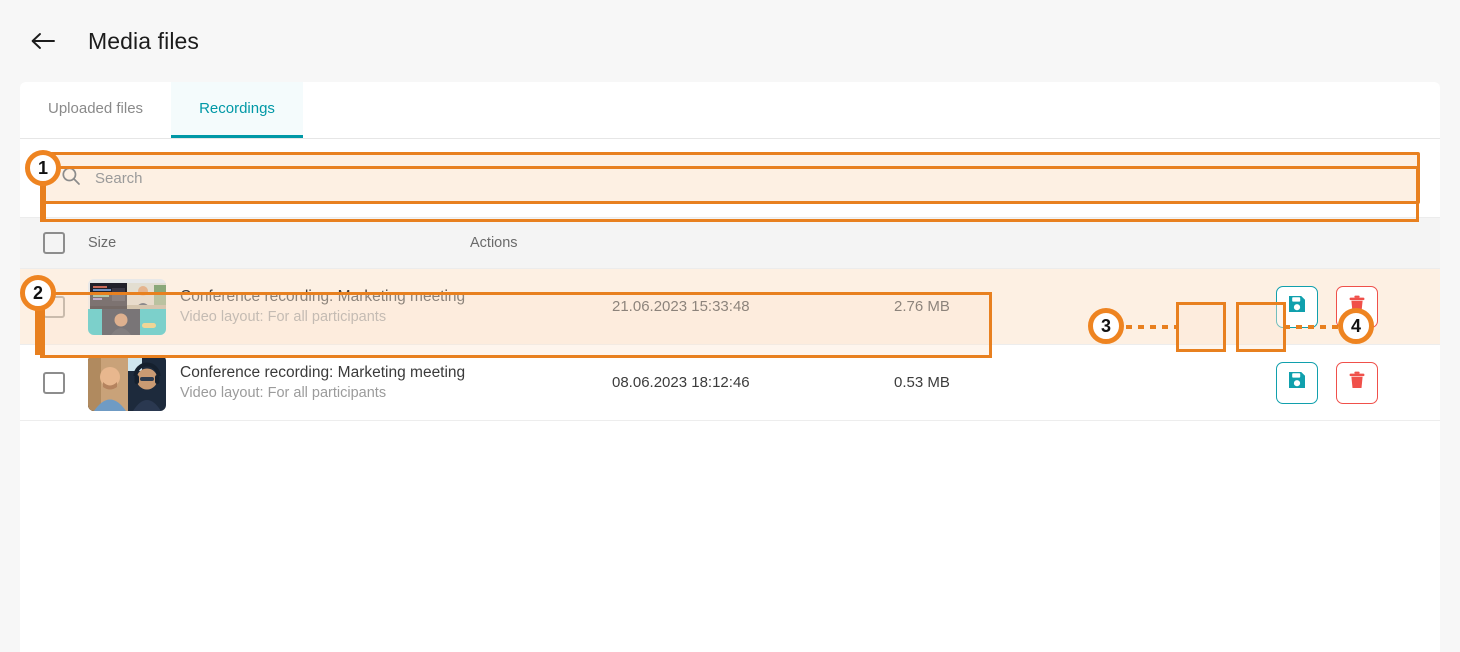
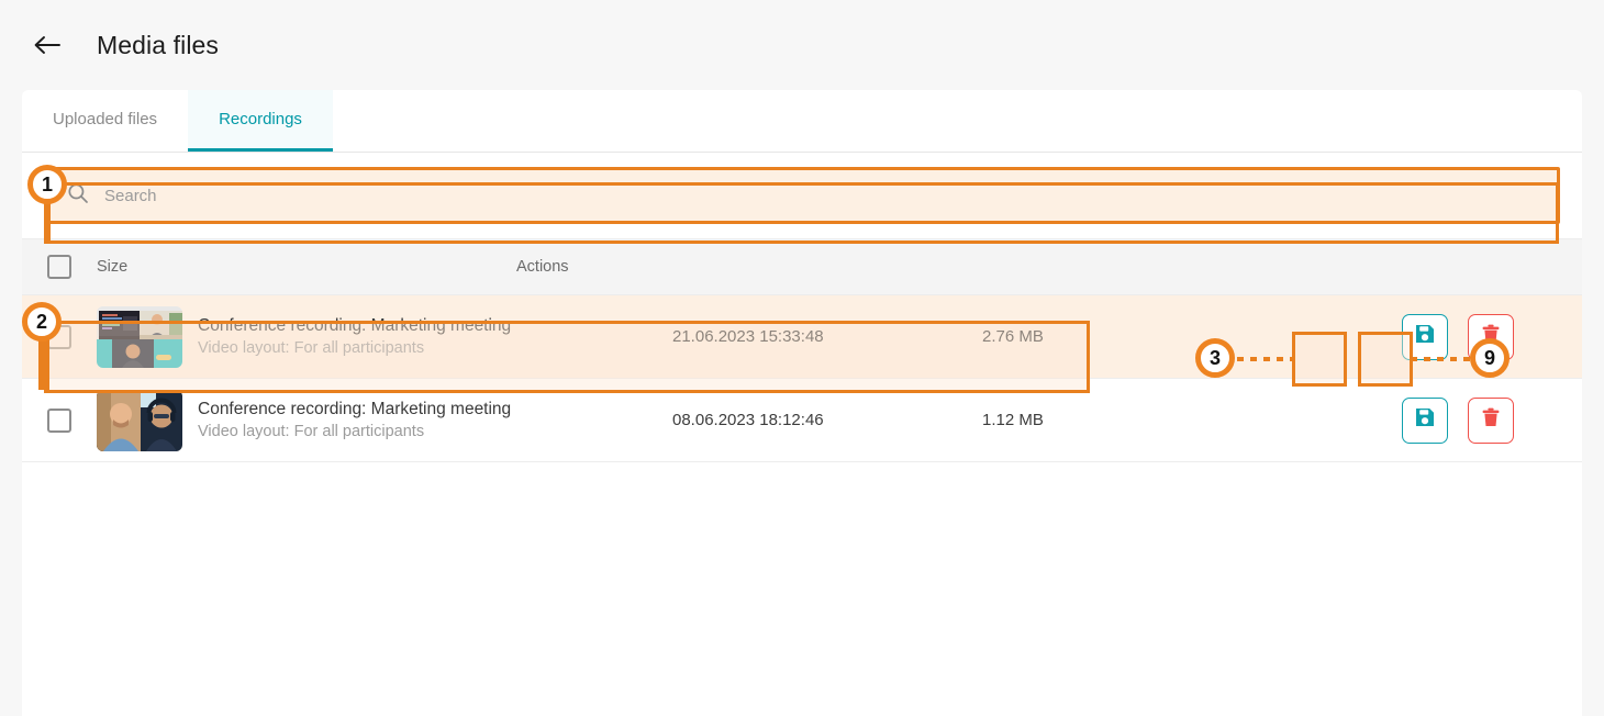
  Media files
  Uploaded files
  Recordings
  Search
  Size
  Actions
  Conference recording: Marketing meeting
  Video layout: For all participants
  21.06.2023 15:33:48
  2.76 MB
  Conference recording: Marketing meeting
  Video layout: For all participants
  08.06.2023 18:12:46
- 0.53 MB
+ 1.12 MB
  1
  2
  3
- 4
+ 9
